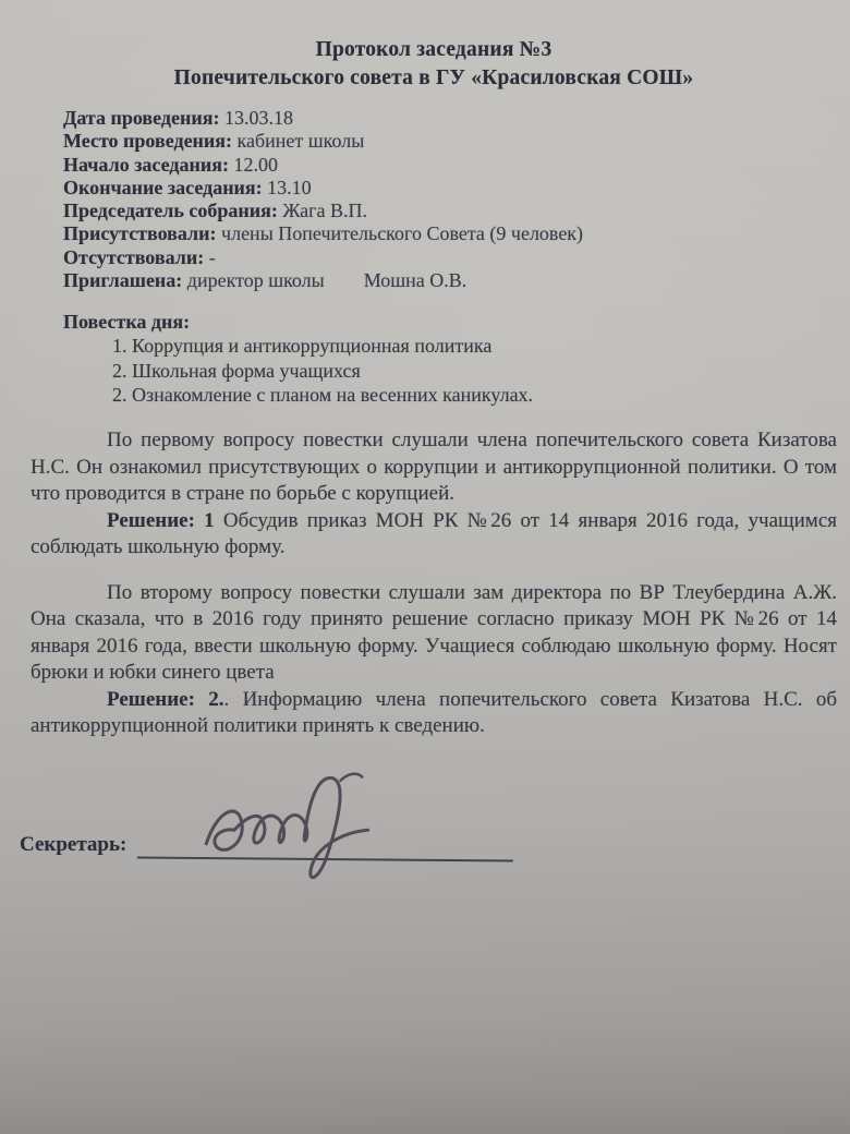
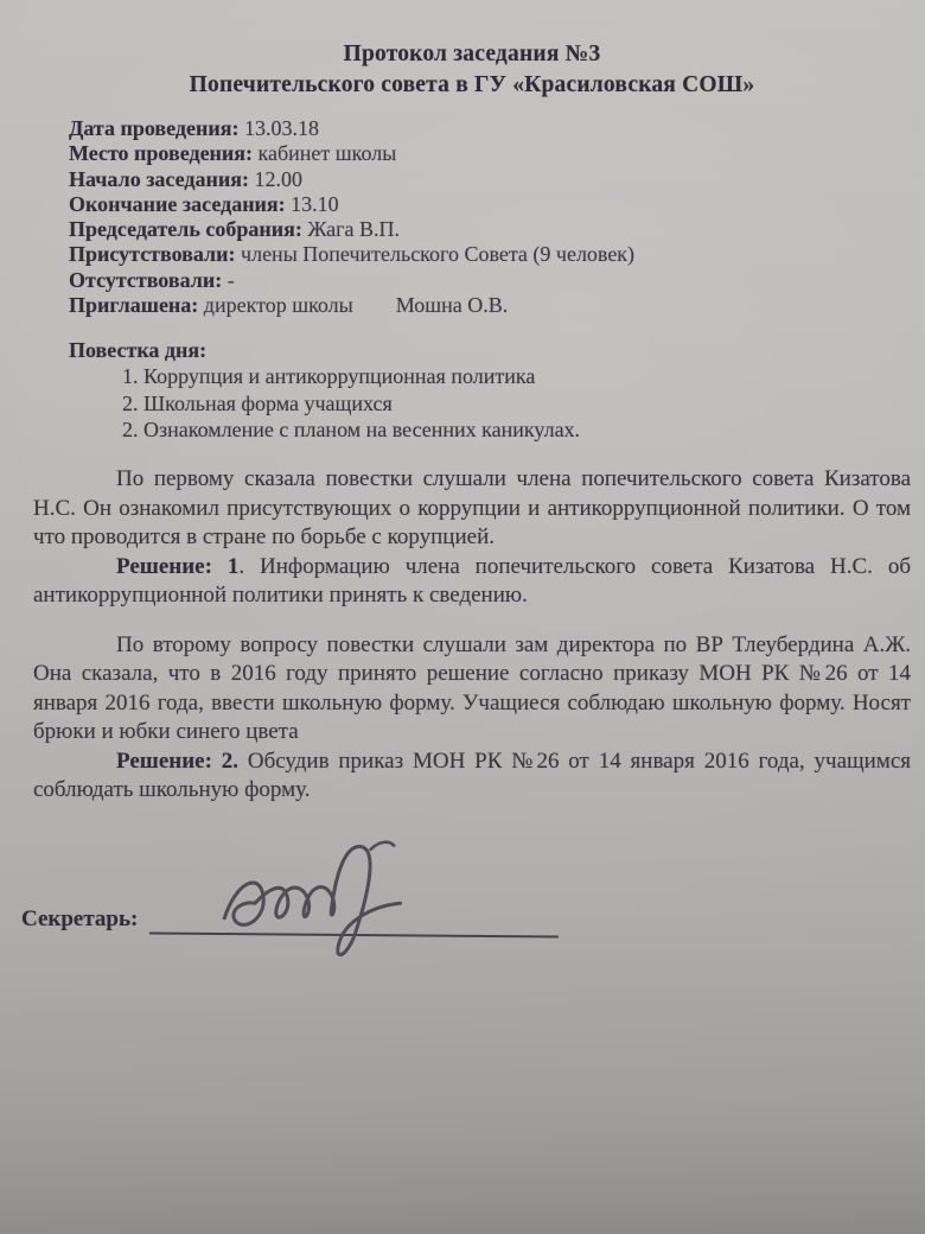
  Протокол заседания №3
  Попечительского совета в ГУ «Красиловская СОШ»
  Дата проведения: 13.03.18
  Место проведения: кабинет школы
  Начало заседания: 12.00
  Окончание заседания: 13.10
  Председатель собрания: Жага В.П.
  Присутствовали: члены Попечительского Совета (9 человек)
  Отсутствовали: -
  Приглашена: директор школы Мошна О.В.
  Повестка дня:
  1. Коррупция и антикоррупционная политика
  2. Школьная форма учащихся
  2. Ознакомление с планом на весенних каникулах.
- По первому вопросу повестки слушали члена попечительского совета Кизатова Н.С. Он ознакомил присутствующих о коррупции и антикоррупционной политики. О том что проводится в стране по борьбе с корупцией.
+ По первому сказала повестки слушали члена попечительского совета Кизатова Н.С. Он ознакомил присутствующих о коррупции и антикоррупционной политики. О том что проводится в стране по борьбе с корупцией.
- Решение: 1 Обсудив приказ МОН РК №26 от 14 января 2016 года, учащимся соблюдать школьную форму.
+ Решение: 1. Информацию члена попечительского совета Кизатова Н.С. об антикоррупционной политики принять к сведению.
  По второму вопросу повестки слушали зам директора по ВР Тлеубердина А.Ж. Она сказала, что в 2016 году принято решение согласно приказу МОН РК №26 от 14 января 2016 года, ввести школьную форму. Учащиеся соблюдаю школьную форму. Носят брюки и юбки синего цвета
- Решение: 2.. Информацию члена попечительского совета Кизатова Н.С. об антикоррупционной политики принять к сведению.
+ Решение: 2. Обсудив приказ МОН РК №26 от 14 января 2016 года, учащимся соблюдать школьную форму.
  Секретарь:
